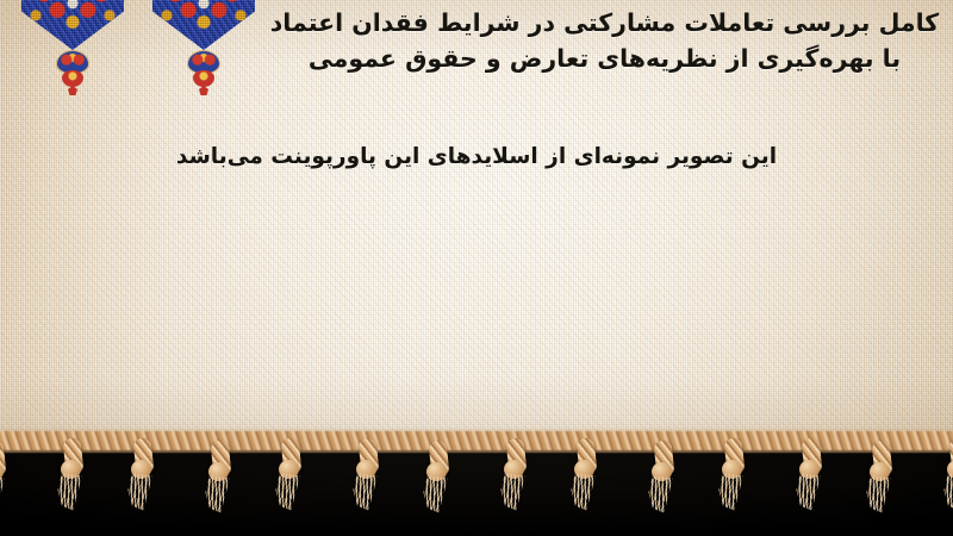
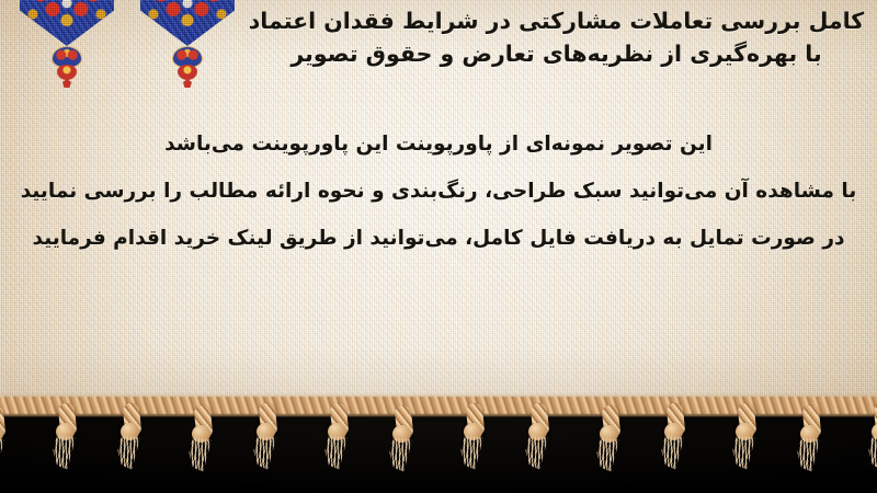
- کامل بررسی تعاملات مشارکتی در شرایط فقدان اعتماد با بهره‌گیری از نظریه‌های تعارض و حقوق عمومی
+ کامل بررسی تعاملات مشارکتی در شرایط فقدان اعتماد با بهره‌گیری از نظریه‌های تعارض و حقوق تصویر
- این تصویر نمونه‌ای از اسلایدهای این پاورپوینت می‌باشد
+ این تصویر نمونه‌ای از پاورپوینت این پاورپوینت می‌باشد
+ با مشاهده آن می‌توانید سبک طراحی، رنگ‌بندی و نحوه ارائه مطالب را بررسی نمایید
+ در صورت تمایل به دریافت فایل کامل، می‌توانید از طریق لینک خرید اقدام فرمایید
